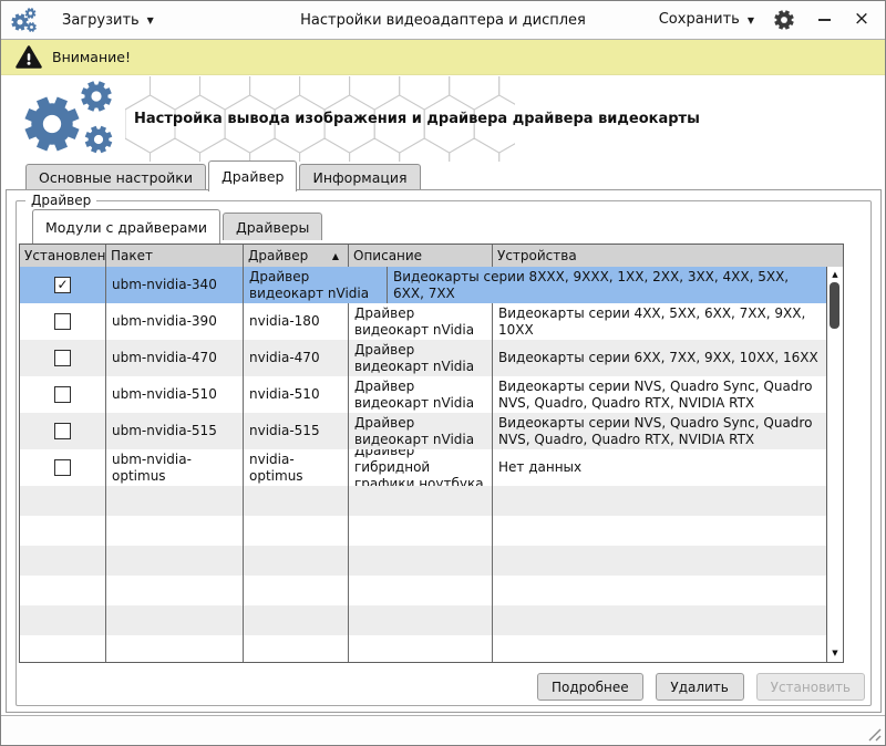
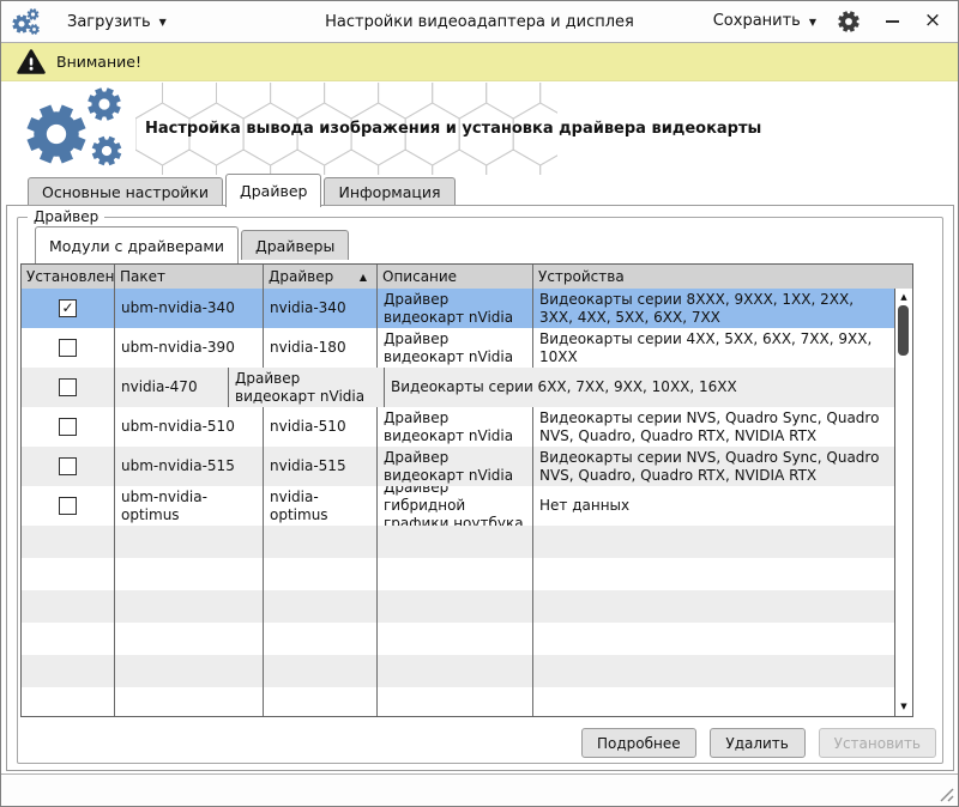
  Загрузить
  ▼
  Настройки видеоадаптера и дисплея
  Сохранить
  ▼
  ×
  Внимание!
- Настройка вывода изображения и драйвера драйвера видеокарты
+ Настройка вывода изображения и установка драйвера видеокарты
  Основные настройки
  Драйвер
  Информация
  Драйвер
  Модули с драйверами
  Драйверы
  Установлен
  Пакет
  Драйвер
  ▲
  Описание
  Устройства
  ✓
  ubm-nvidia-340
+ nvidia-340
  Драйвер видеокарт nVidia
  Видеокарты серии 8XXX, 9XXX, 1XX, 2XX, 3XX, 4XX, 5XX, 6XX, 7XX
  ubm-nvidia-390
  nvidia-180
  Драйвер видеокарт nVidia
  Видеокарты серии 4XX, 5XX, 6XX, 7XX, 9XX, 10XX
- ubm-nvidia-470
  nvidia-470
  Драйвер видеокарт nVidia
  Видеокарты серии 6XX, 7XX, 9XX, 10XX, 16XX
  ubm-nvidia-510
  nvidia-510
  Драйвер видеокарт nVidia
  Видеокарты серии NVS, Quadro Sync, Quadro NVS, Quadro, Quadro RTX, NVIDIA RTX
  ubm-nvidia-515
  nvidia-515
  Драйвер видеокарт nVidia
  Видеокарты серии NVS, Quadro Sync, Quadro NVS, Quadro, Quadro RTX, NVIDIA RTX
  ubm-nvidia-optimus
  nvidia-optimus
  Драйвер гибридной графики ноутбука
  Нет данных
  ▲
  ▼
  Подробнее
  Удалить
  Установить
